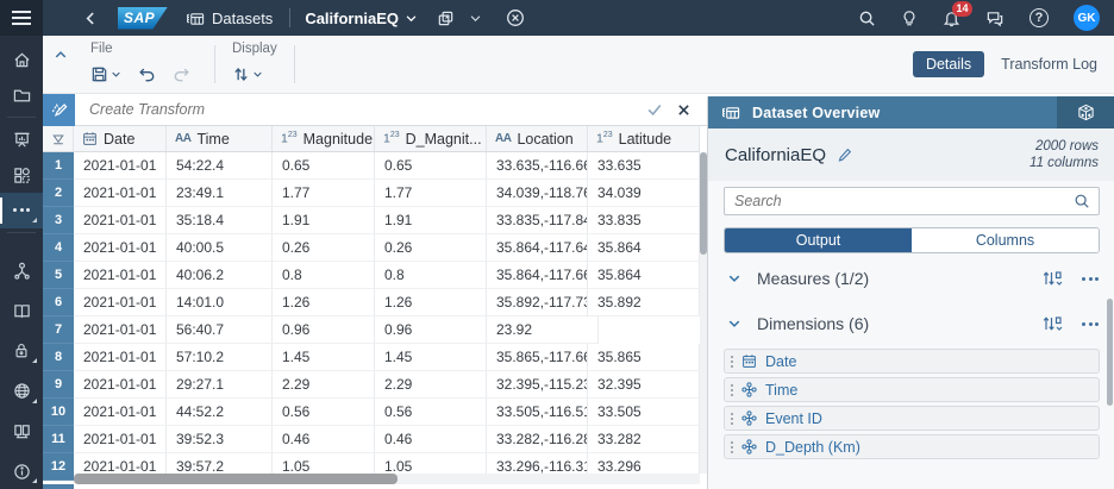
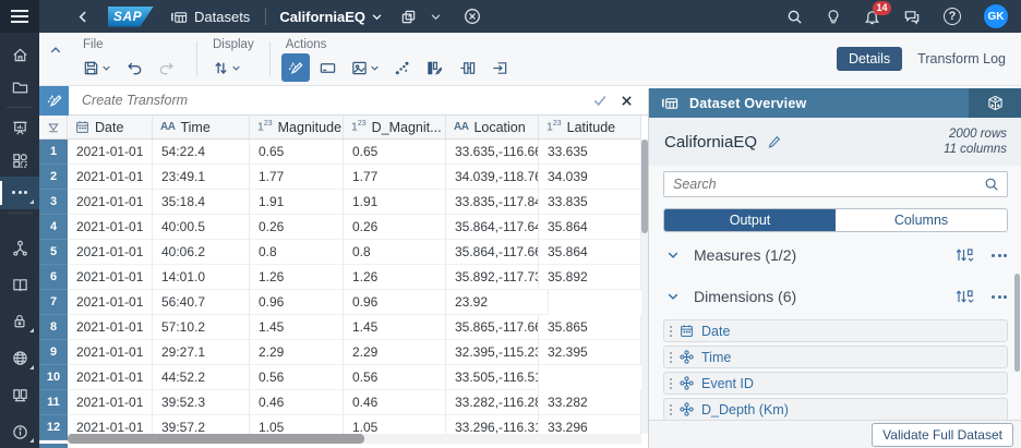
  SAP
  Datasets
  CaliforniaEQ
  14
  GK
  File
  Display
+ Actions
  Details
  Transform Log
  Create Transform
  Date
  AA
  Time
  Magnitude
  D_Magnit...
  AA
  Location
  Latitude
  1
  2021-01-01
  54:22.4
  0.65
  0.65
  33.635,-116.66
  33.635
  2
  2021-01-01
  23:49.1
  1.77
  1.77
  34.039,-118.76
  34.039
  3
  2021-01-01
  35:18.4
  1.91
  1.91
  33.835,-117.84
  33.835
  4
  2021-01-01
  40:00.5
  0.26
  0.26
  35.864,-117.64
  35.864
  5
  2021-01-01
  40:06.2
  0.8
  0.8
  35.864,-117.66
  35.864
  6
  2021-01-01
  14:01.0
  1.26
  1.26
  35.892,-117.73
  35.892
  7
  2021-01-01
  56:40.7
  0.96
  0.96
  23.92
  8
  2021-01-01
  57:10.2
  1.45
  1.45
  35.865,-117.66
  35.865
  9
  2021-01-01
  29:27.1
  2.29
  2.29
  32.395,-115.23
  32.395
  10
  2021-01-01
  44:52.2
  0.56
  0.56
  33.505,-116.51
- 33.505
  11
  2021-01-01
  39:52.3
  0.46
  0.46
  33.282,-116.28
  33.282
  12
  2021-01-01
  39:57.2
  1.05
  1.05
  33.296,-116.31
  33.296
  Dataset Overview
  CaliforniaEQ
  2000 rows
  11 columns
  Search
  Output
  Columns
  Measures (1/2)
  Dimensions (6)
  Date
  Time
  Event ID
  D_Depth (Km)
+ Validate Full Dataset
